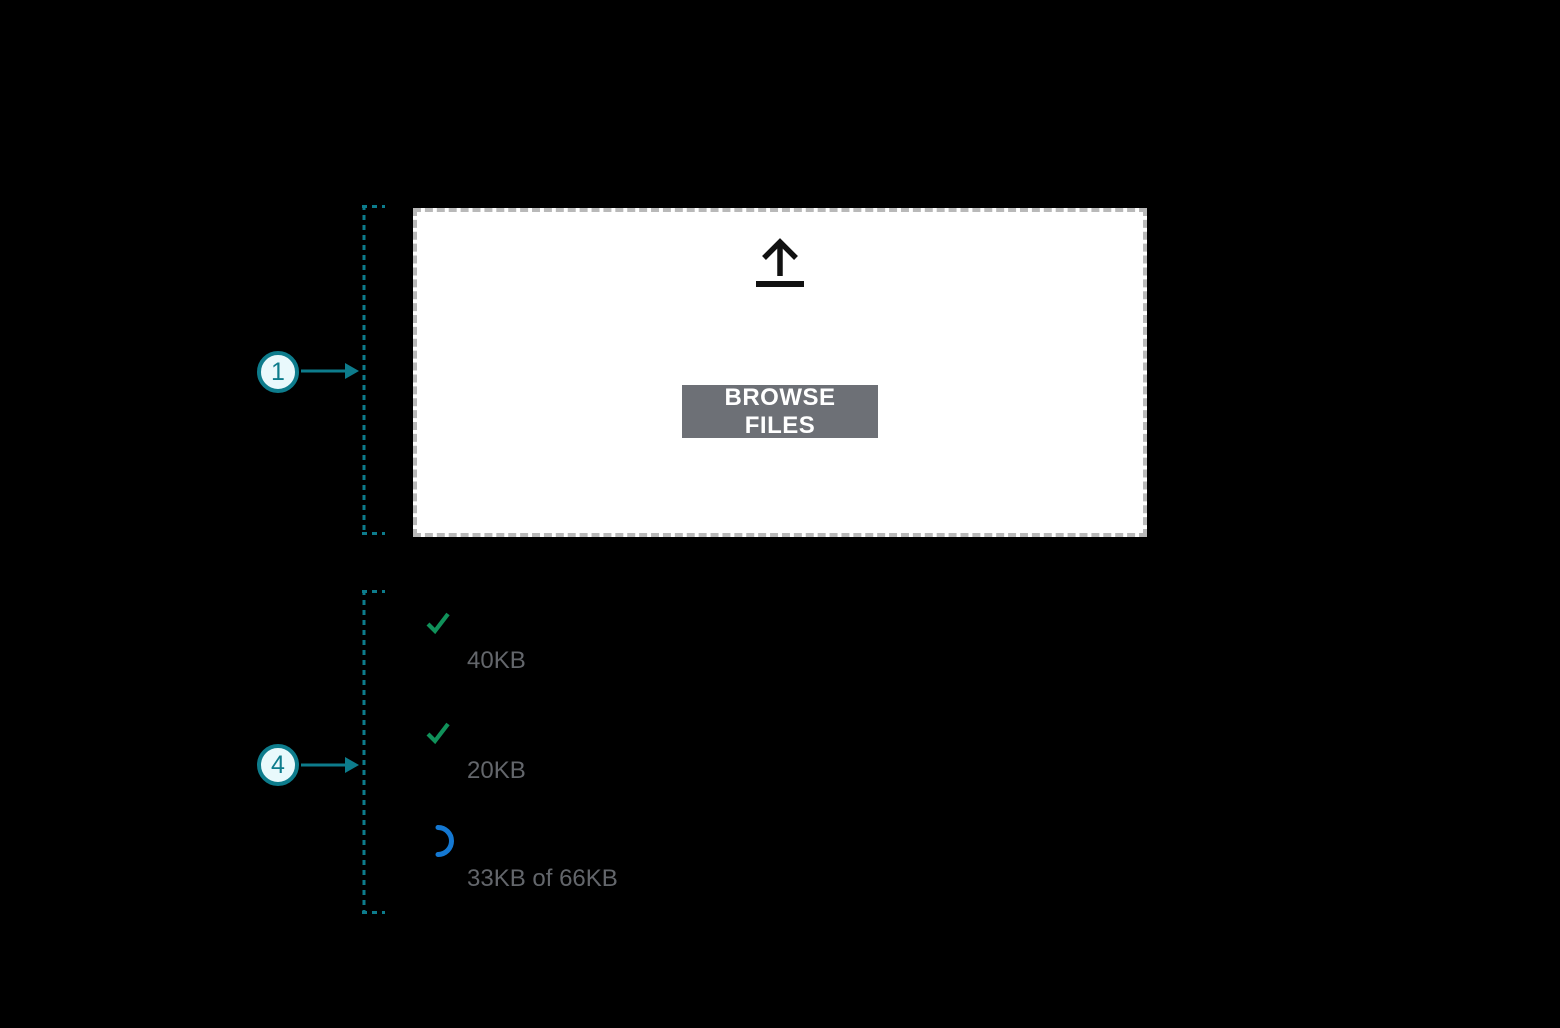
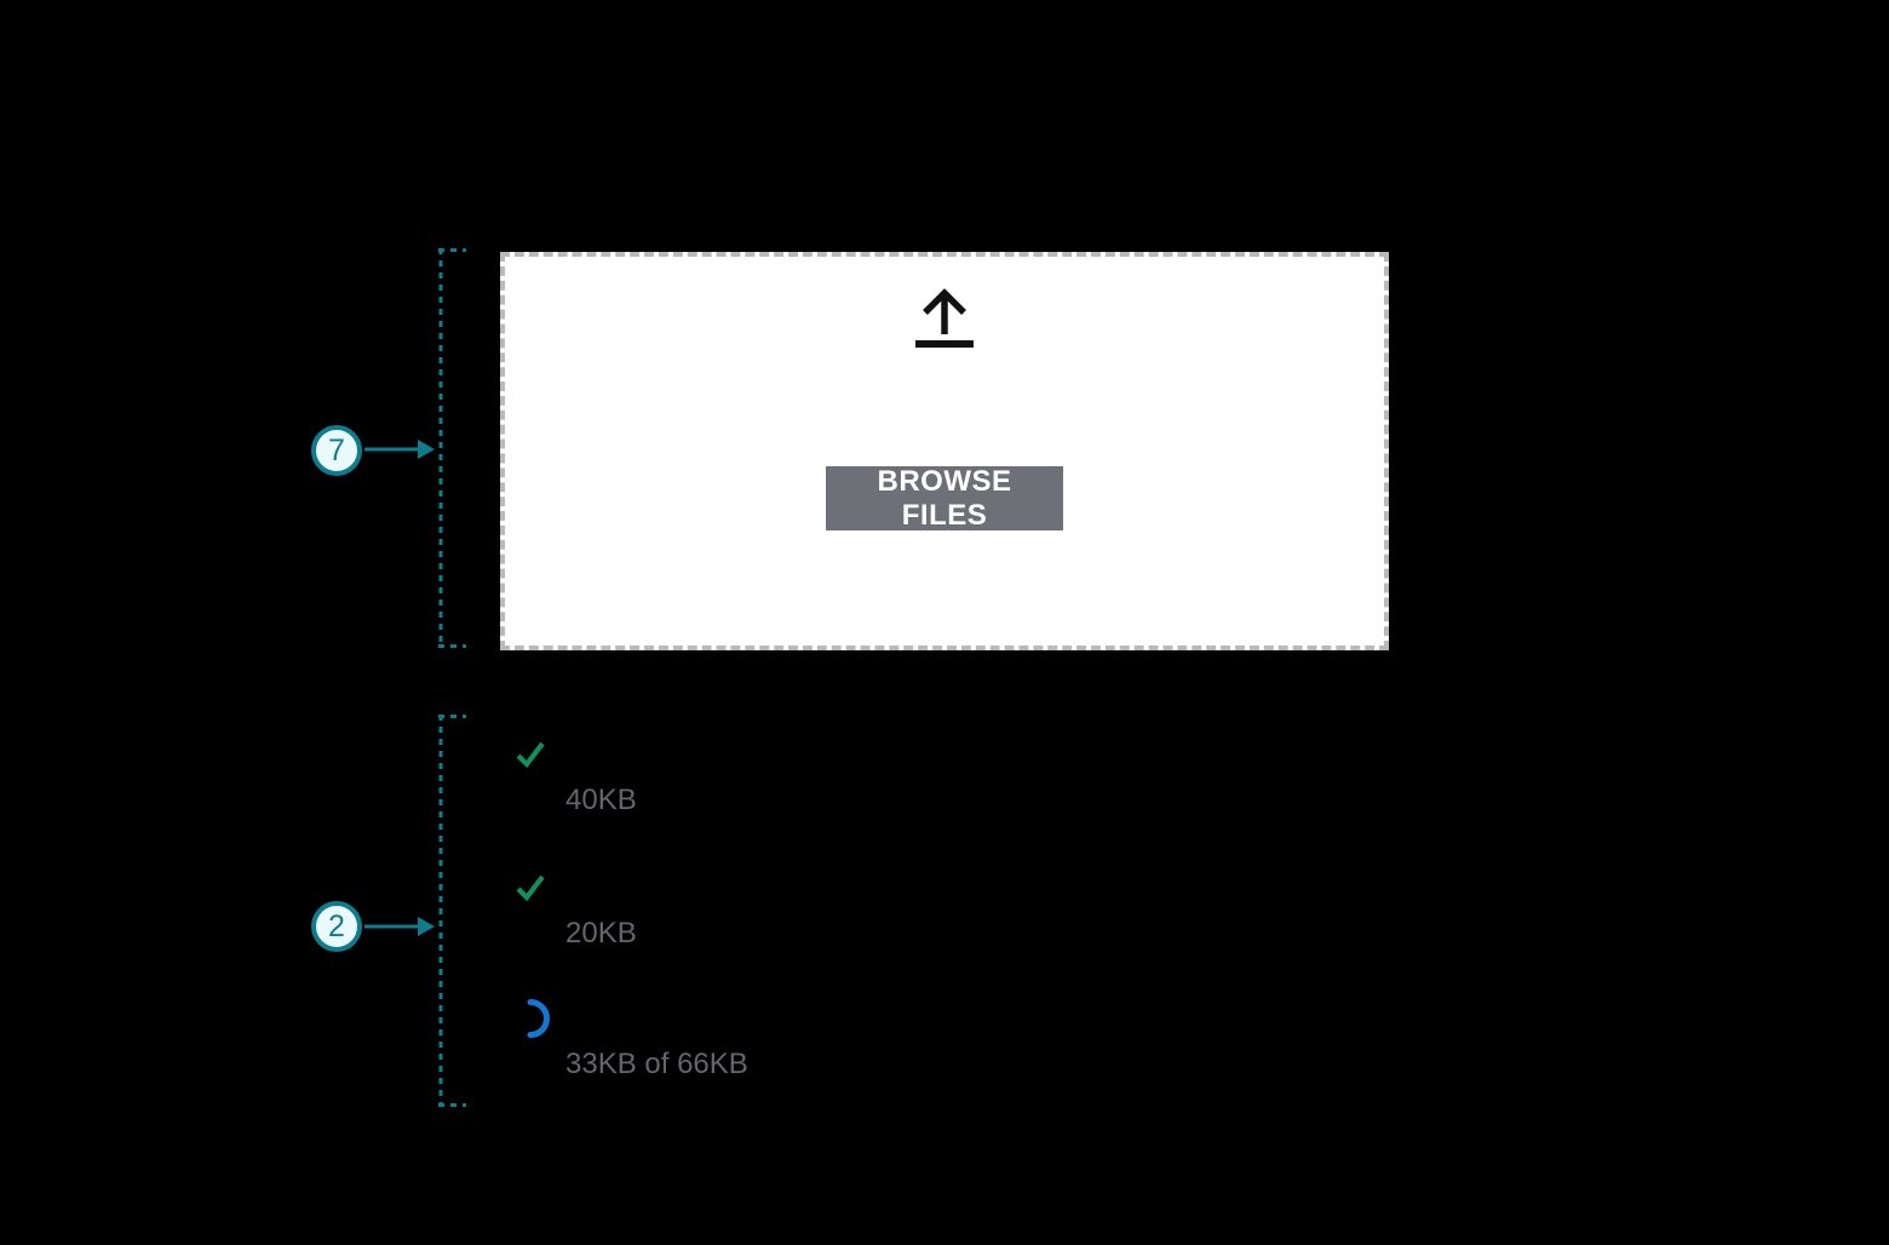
- 1
+ 7
- 4
+ 2
  BROWSE FILES
  40KB
  20KB
  33KB of 66KB
